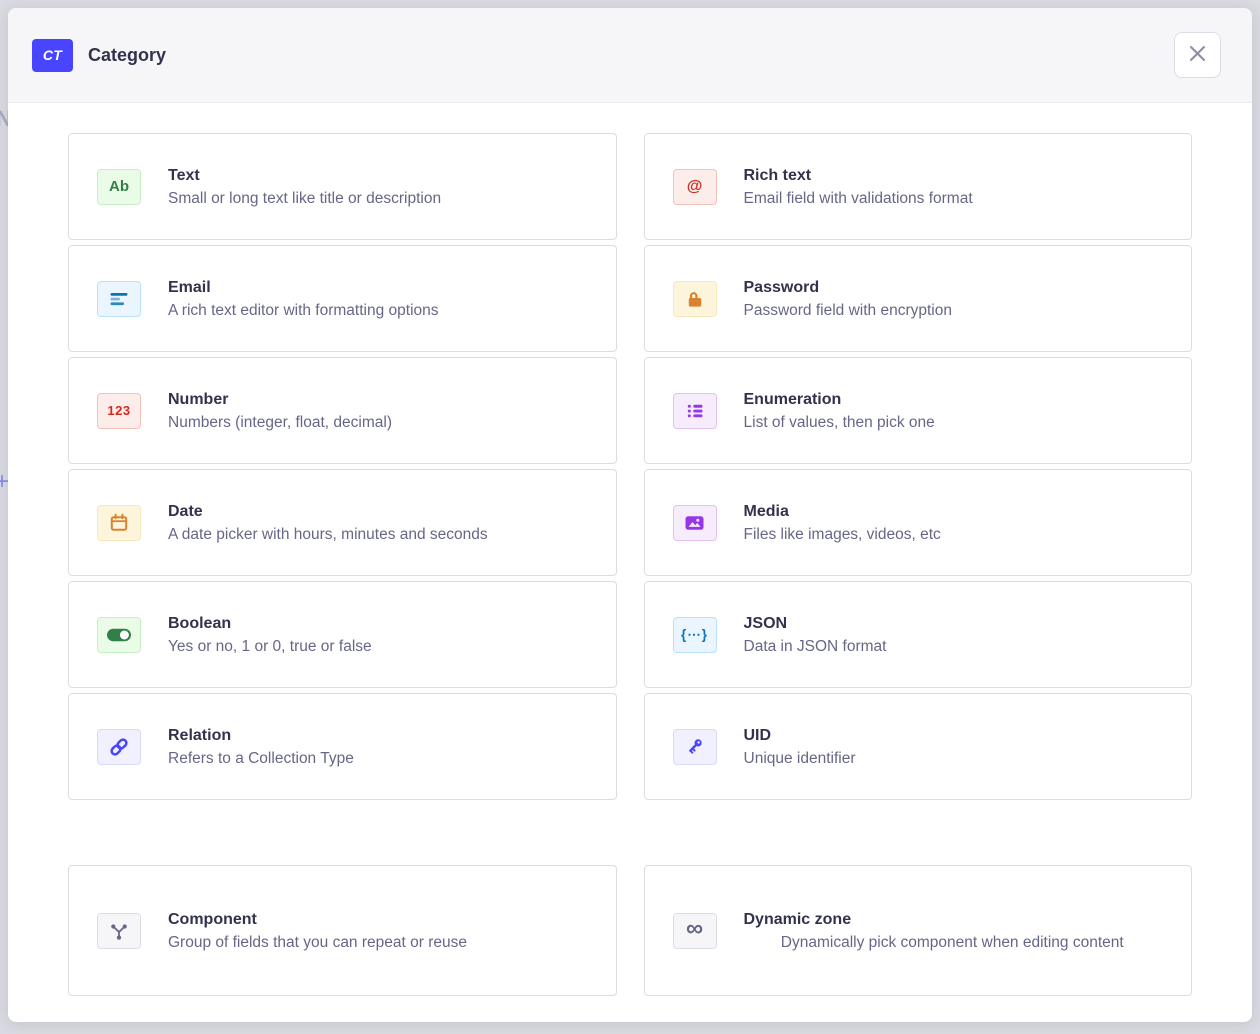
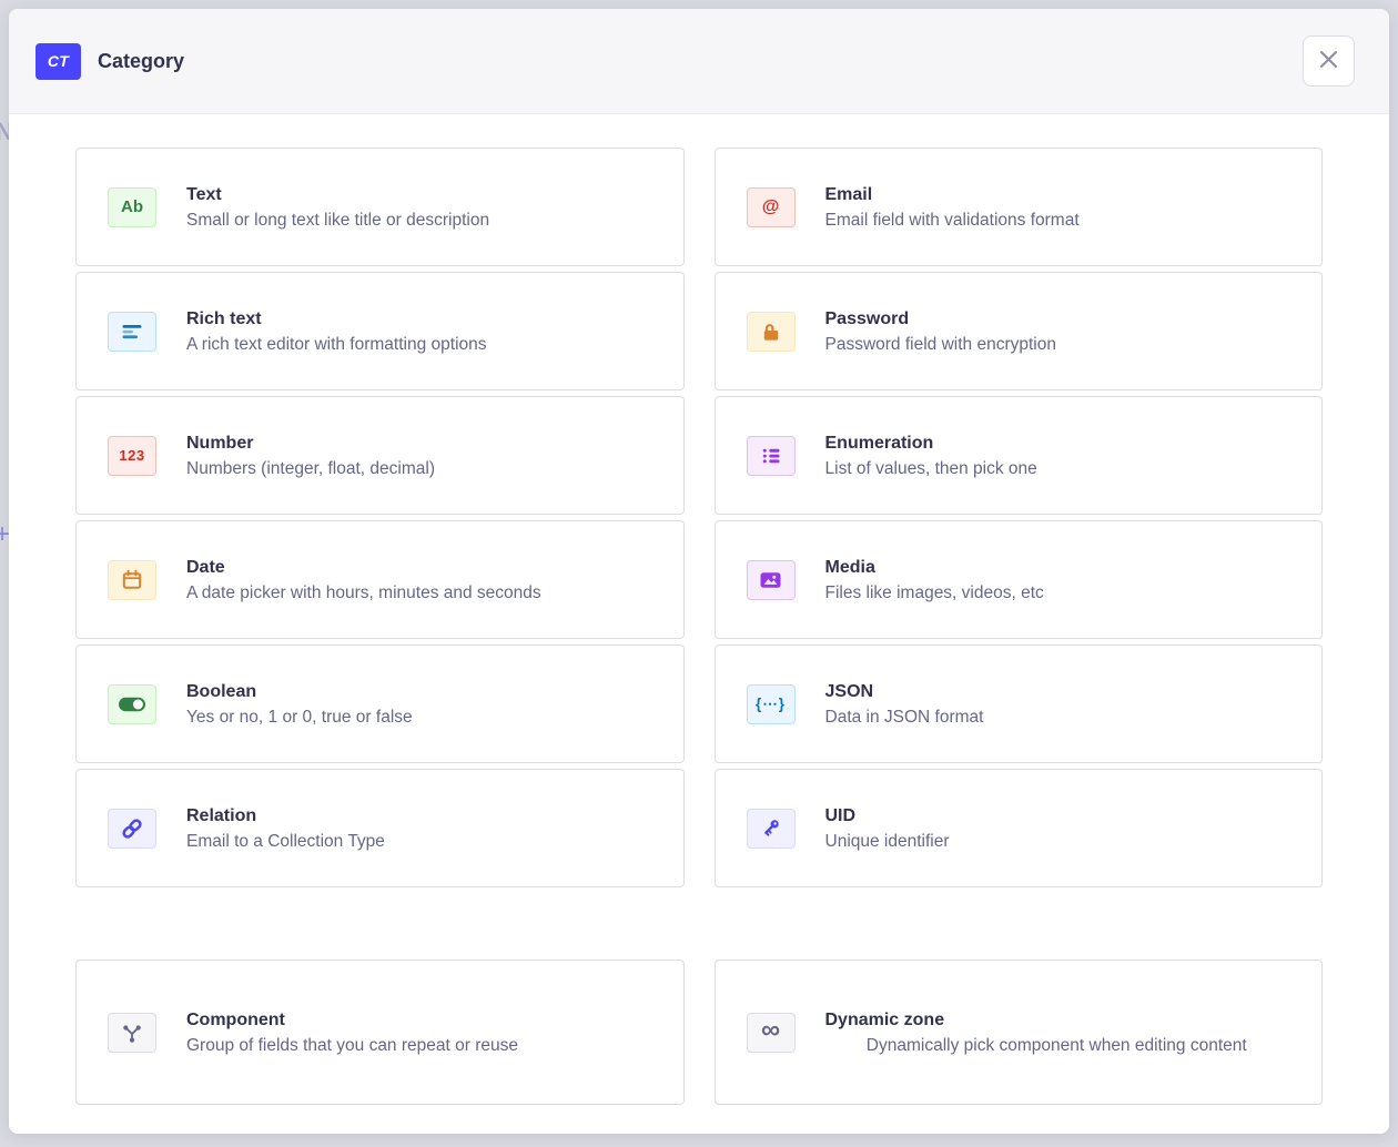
  N
  +
  CT
  Category
  Ab
  Text
  Small or long text like title or description
  @
- Rich text
+ Email
  Email field with validations format
- Email
+ Rich text
  A rich text editor with formatting options
  Password
  Password field with encryption
  123
  Number
  Numbers (integer, float, decimal)
  Enumeration
  List of values, then pick one
  Date
  A date picker with hours, minutes and seconds
  Media
  Files like images, videos, etc
  Boolean
  Yes or no, 1 or 0, true or false
  {⋯}
  JSON
  Data in JSON format
  Relation
- Refers to a Collection Type
+ Email to a Collection Type
  UID
  Unique identifier
  Component
  Group of fields that you can repeat or reuse
  ∞
  Dynamic zone
  Dynamically pick component when editing content
